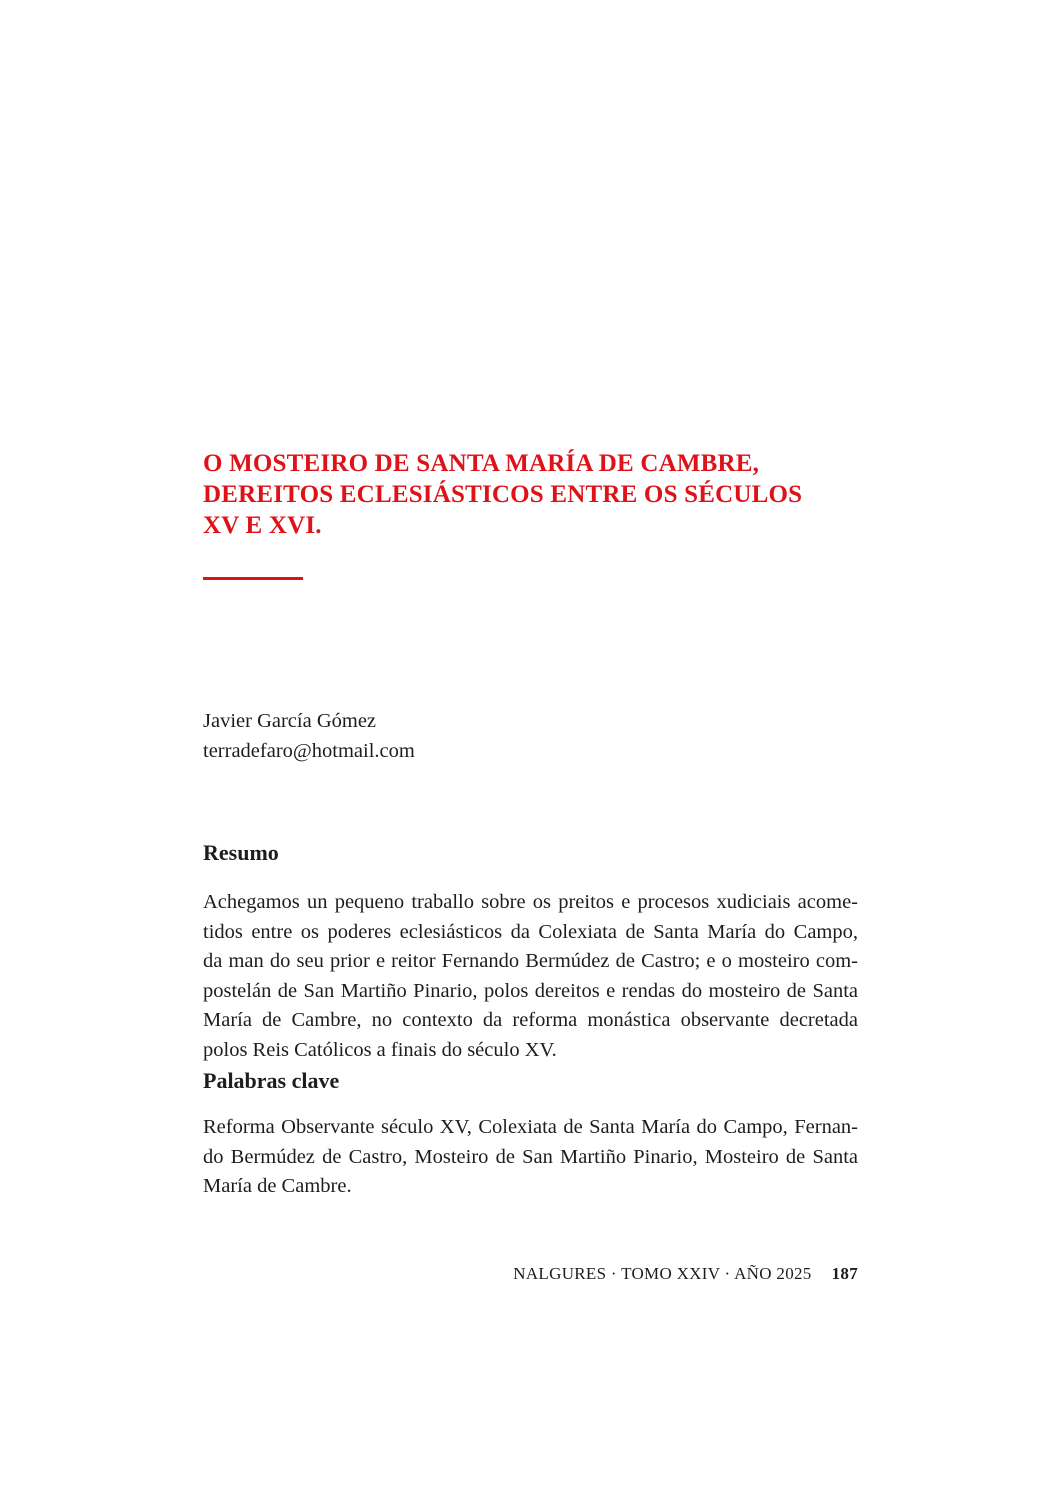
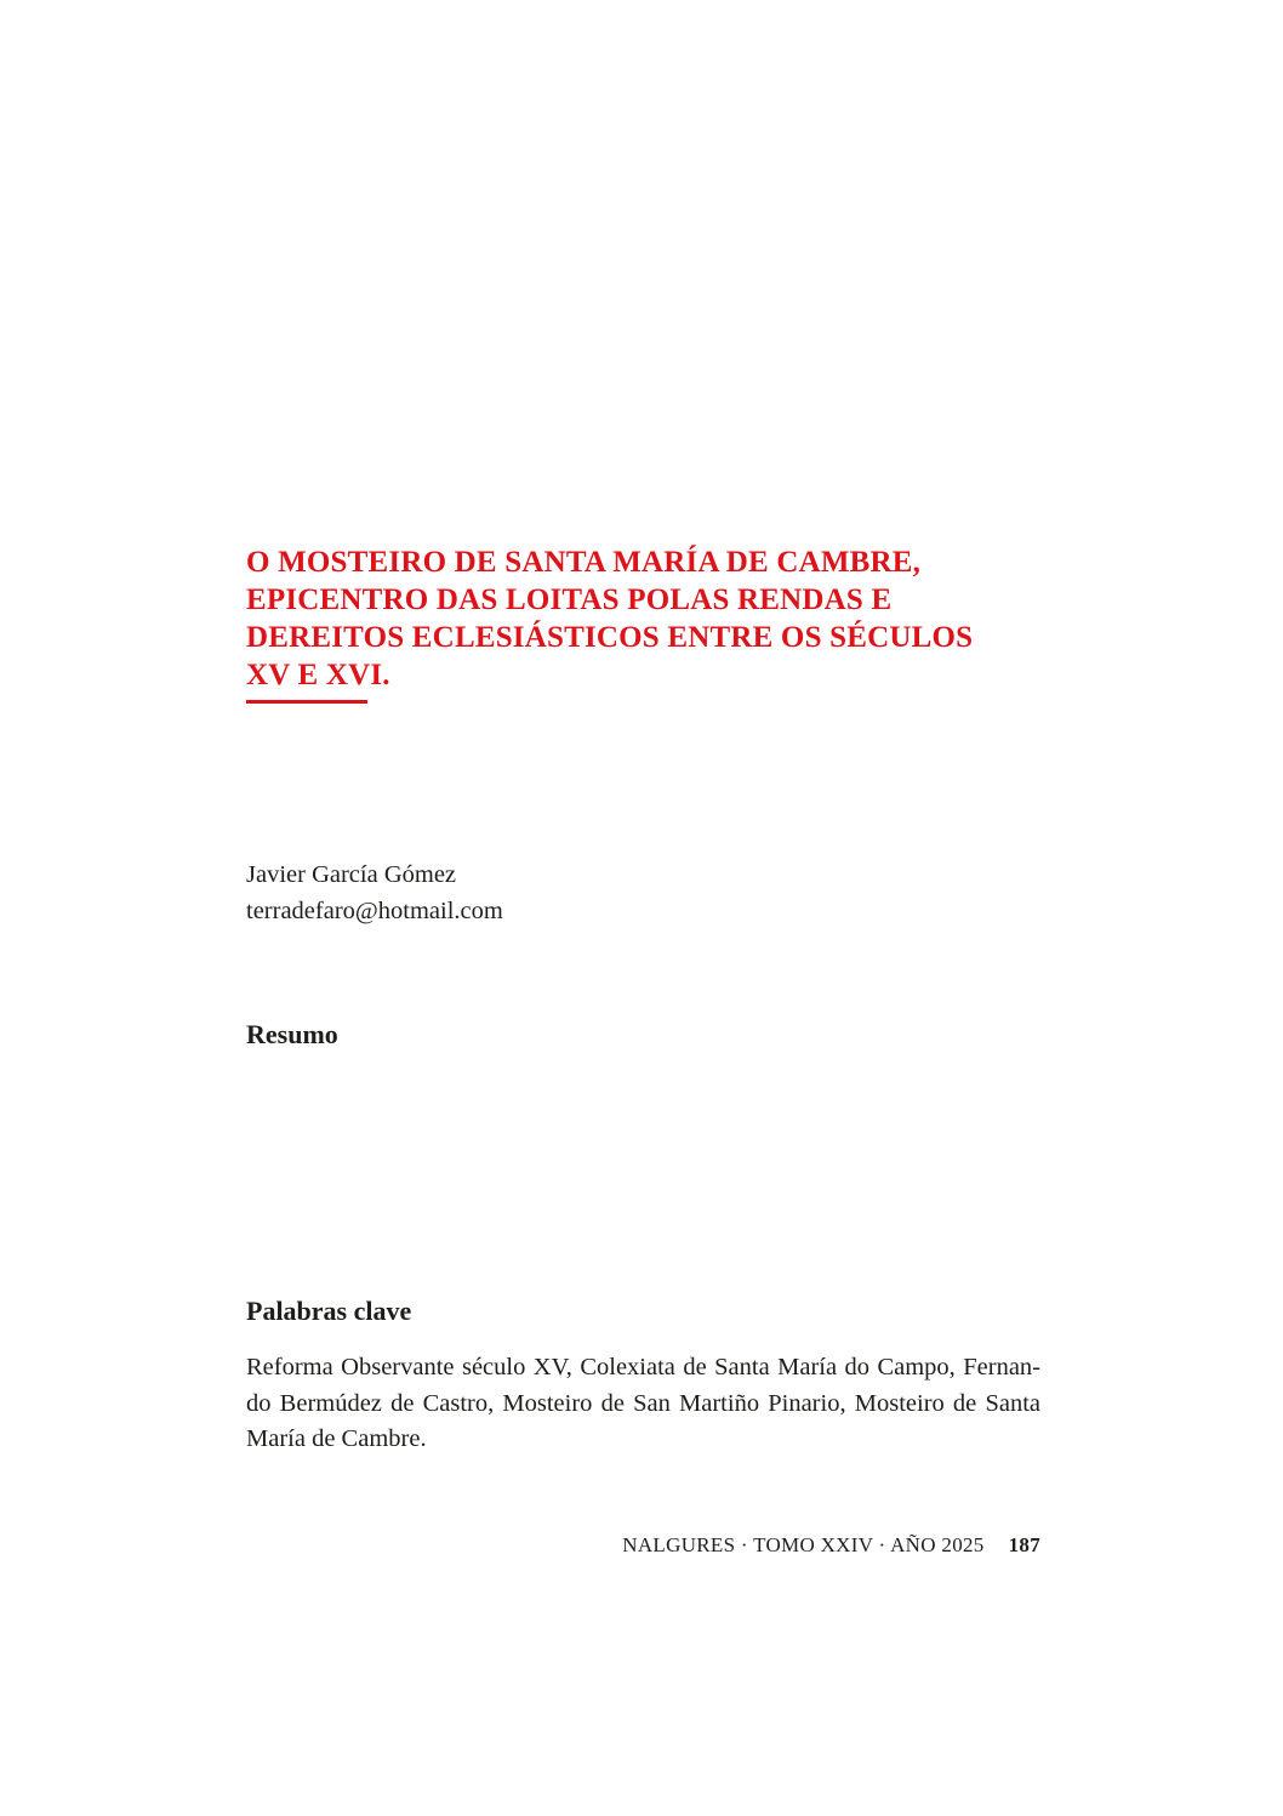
  O MOSTEIRO DE SANTA MARÍA DE CAMBRE,
+ EPICENTRO DAS LOITAS POLAS RENDAS E
  DEREITOS ECLESIÁSTICOS ENTRE OS SÉCULOS
  XV E XVI.
  Javier García Gómez
  terradefaro@hotmail.com
  Resumo
- Achegamos un pequeno traballo sobre os preitos e procesos xudiciais acome-
- tidos entre os poderes eclesiásticos da Colexiata de Santa María do Campo,
- da man do seu prior e reitor Fernando Bermúdez de Castro; e o mosteiro com-
- postelán de San Martiño Pinario, polos dereitos e rendas do mosteiro de Santa
- María de Cambre, no contexto da reforma monástica observante decretada
- polos Reis Católicos a finais do século XV.
  Palabras clave
  Reforma Observante século XV, Colexiata de Santa María do Campo, Fernan-
  do Bermúdez de Castro, Mosteiro de San Martiño Pinario, Mosteiro de Santa
  María de Cambre.
  NALGURES · TOMO XXIV · AÑO 2025
  187
